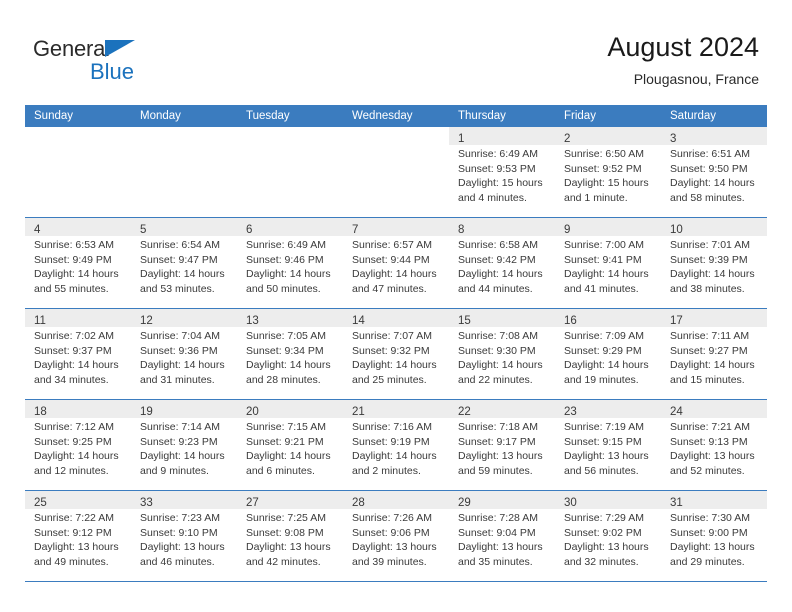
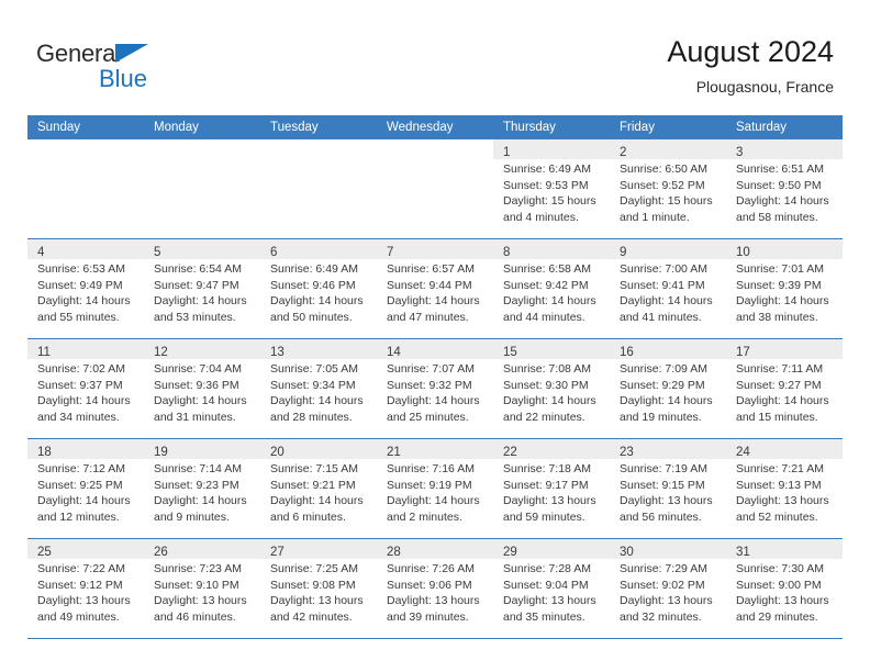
  General
  Blue
  August 2024
  Plougasnou, France
  Sunday	Monday	Tuesday	Wednesday	Thursday	Friday	Saturday
  				1Sunrise: 6:49 AMSunset: 9:53 PMDaylight: 15 hoursand 4 minutes.	2Sunrise: 6:50 AMSunset: 9:52 PMDaylight: 15 hoursand 1 minute.	3Sunrise: 6:51 AMSunset: 9:50 PMDaylight: 14 hoursand 58 minutes.
  4Sunrise: 6:53 AMSunset: 9:49 PMDaylight: 14 hoursand 55 minutes.	5Sunrise: 6:54 AMSunset: 9:47 PMDaylight: 14 hoursand 53 minutes.	6Sunrise: 6:49 AMSunset: 9:46 PMDaylight: 14 hoursand 50 minutes.	7Sunrise: 6:57 AMSunset: 9:44 PMDaylight: 14 hoursand 47 minutes.	8Sunrise: 6:58 AMSunset: 9:42 PMDaylight: 14 hoursand 44 minutes.	9Sunrise: 7:00 AMSunset: 9:41 PMDaylight: 14 hoursand 41 minutes.	10Sunrise: 7:01 AMSunset: 9:39 PMDaylight: 14 hoursand 38 minutes.
  11Sunrise: 7:02 AMSunset: 9:37 PMDaylight: 14 hoursand 34 minutes.	12Sunrise: 7:04 AMSunset: 9:36 PMDaylight: 14 hoursand 31 minutes.	13Sunrise: 7:05 AMSunset: 9:34 PMDaylight: 14 hoursand 28 minutes.	14Sunrise: 7:07 AMSunset: 9:32 PMDaylight: 14 hoursand 25 minutes.	15Sunrise: 7:08 AMSunset: 9:30 PMDaylight: 14 hoursand 22 minutes.	16Sunrise: 7:09 AMSunset: 9:29 PMDaylight: 14 hoursand 19 minutes.	17Sunrise: 7:11 AMSunset: 9:27 PMDaylight: 14 hoursand 15 minutes.
  18Sunrise: 7:12 AMSunset: 9:25 PMDaylight: 14 hoursand 12 minutes.	19Sunrise: 7:14 AMSunset: 9:23 PMDaylight: 14 hoursand 9 minutes.	20Sunrise: 7:15 AMSunset: 9:21 PMDaylight: 14 hoursand 6 minutes.	21Sunrise: 7:16 AMSunset: 9:19 PMDaylight: 14 hoursand 2 minutes.	22Sunrise: 7:18 AMSunset: 9:17 PMDaylight: 13 hoursand 59 minutes.	23Sunrise: 7:19 AMSunset: 9:15 PMDaylight: 13 hoursand 56 minutes.	24Sunrise: 7:21 AMSunset: 9:13 PMDaylight: 13 hoursand 52 minutes.
- 25Sunrise: 7:22 AMSunset: 9:12 PMDaylight: 13 hoursand 49 minutes.	33Sunrise: 7:23 AMSunset: 9:10 PMDaylight: 13 hoursand 46 minutes.	27Sunrise: 7:25 AMSunset: 9:08 PMDaylight: 13 hoursand 42 minutes.	28Sunrise: 7:26 AMSunset: 9:06 PMDaylight: 13 hoursand 39 minutes.	29Sunrise: 7:28 AMSunset: 9:04 PMDaylight: 13 hoursand 35 minutes.	30Sunrise: 7:29 AMSunset: 9:02 PMDaylight: 13 hoursand 32 minutes.	31Sunrise: 7:30 AMSunset: 9:00 PMDaylight: 13 hoursand 29 minutes.
+ 25Sunrise: 7:22 AMSunset: 9:12 PMDaylight: 13 hoursand 49 minutes.	26Sunrise: 7:23 AMSunset: 9:10 PMDaylight: 13 hoursand 46 minutes.	27Sunrise: 7:25 AMSunset: 9:08 PMDaylight: 13 hoursand 42 minutes.	28Sunrise: 7:26 AMSunset: 9:06 PMDaylight: 13 hoursand 39 minutes.	29Sunrise: 7:28 AMSunset: 9:04 PMDaylight: 13 hoursand 35 minutes.	30Sunrise: 7:29 AMSunset: 9:02 PMDaylight: 13 hoursand 32 minutes.	31Sunrise: 7:30 AMSunset: 9:00 PMDaylight: 13 hoursand 29 minutes.
